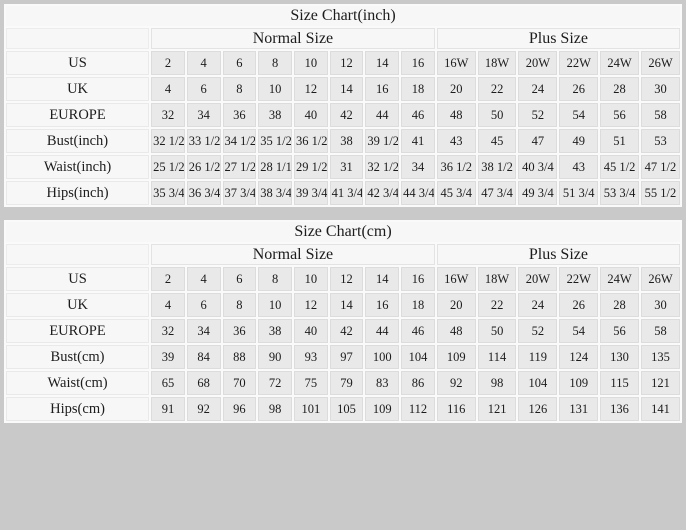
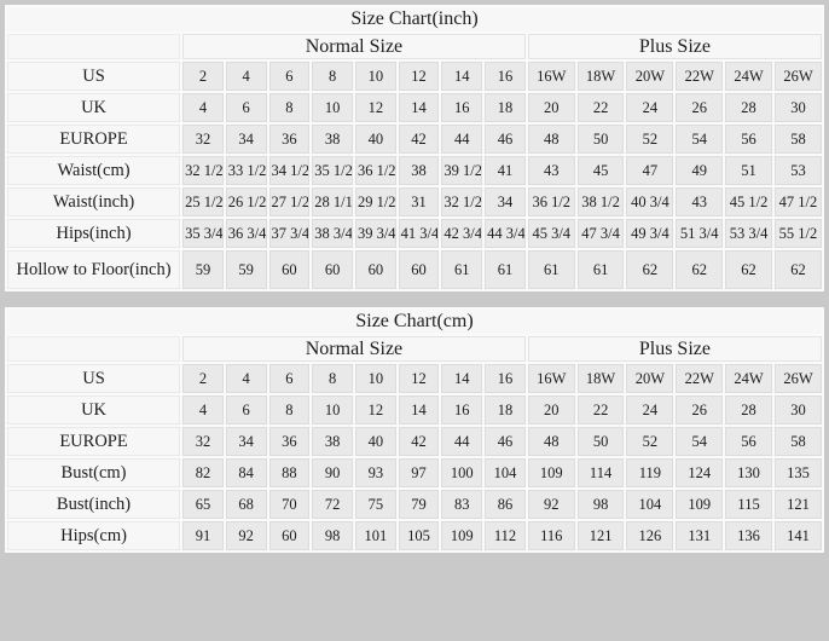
  Size Chart(inch)
  	Normal Size	Plus Size
  US	2	4	6	8	10	12	14	16	16W	18W	20W	22W	24W	26W
  UK	4	6	8	10	12	14	16	18	20	22	24	26	28	30
  EUROPE	32	34	36	38	40	42	44	46	48	50	52	54	56	58
- Bust(inch)	32 1/2	33 1/2	34 1/2	35 1/2	36 1/2	38	39 1/2	41	43	45	47	49	51	53
+ Waist(cm)	32 1/2	33 1/2	34 1/2	35 1/2	36 1/2	38	39 1/2	41	43	45	47	49	51	53
  Waist(inch)	25 1/2	26 1/2	27 1/2	28 1/1	29 1/2	31	32 1/2	34	36 1/2	38 1/2	40 3/4	43	45 1/2	47 1/2
  Hips(inch)	35 3/4	36 3/4	37 3/4	38 3/4	39 3/4	41 3/4	42 3/4	44 3/4	45 3/4	47 3/4	49 3/4	51 3/4	53 3/4	55 1/2
+ Hollow to Floor(inch)	59	59	60	60	60	60	61	61	61	61	62	62	62	62
  Size Chart(cm)
  	Normal Size	Plus Size
  US	2	4	6	8	10	12	14	16	16W	18W	20W	22W	24W	26W
  UK	4	6	8	10	12	14	16	18	20	22	24	26	28	30
  EUROPE	32	34	36	38	40	42	44	46	48	50	52	54	56	58
- Bust(cm)	39	84	88	90	93	97	100	104	109	114	119	124	130	135
+ Bust(cm)	82	84	88	90	93	97	100	104	109	114	119	124	130	135
- Waist(cm)	65	68	70	72	75	79	83	86	92	98	104	109	115	121
+ Bust(inch)	65	68	70	72	75	79	83	86	92	98	104	109	115	121
- Hips(cm)	91	92	96	98	101	105	109	112	116	121	126	131	136	141
+ Hips(cm)	91	92	60	98	101	105	109	112	116	121	126	131	136	141
